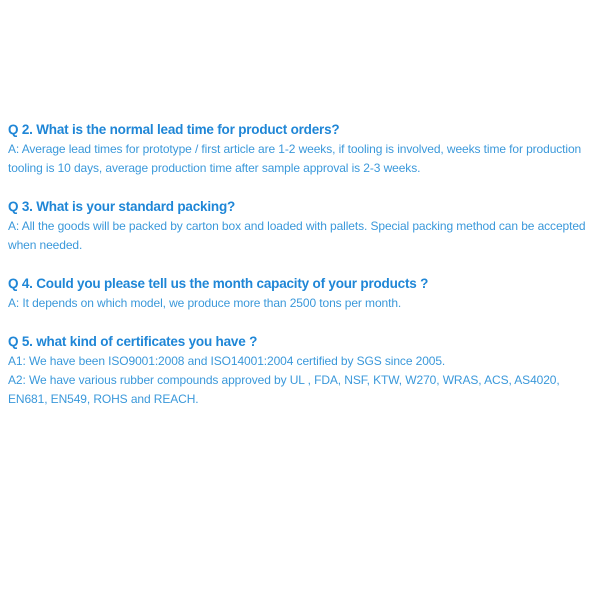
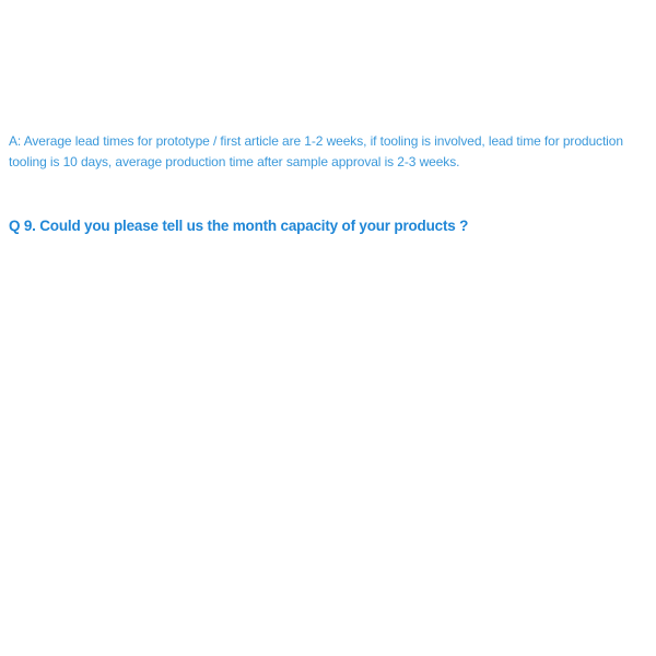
- Q 2. What is the normal lead time for product orders?
- A: Average lead times for prototype / first article are 1-2 weeks, if tooling is involved, weeks time for production tooling is 10 days, average production time after sample approval is 2-3 weeks.
+ A: Average lead times for prototype / first article are 1-2 weeks, if tooling is involved, lead time for production tooling is 10 days, average production time after sample approval is 2-3 weeks.
- Q 3. What is your standard packing?
- A: All the goods will be packed by carton box and loaded with pallets. Special packing method can be accepted when needed.
- Q 4. Could you please tell us the month capacity of your products ?
+ Q 9. Could you please tell us the month capacity of your products ?
- A: It depends on which model, we produce more than 2500 tons per month.
- Q 5. what kind of certificates you have ?
- A1: We have been ISO9001:2008 and ISO14001:2004 certified by SGS since 2005.
- A2: We have various rubber compounds approved by UL , FDA, NSF, KTW, W270, WRAS, ACS, AS4020, EN681, EN549, ROHS and REACH.
